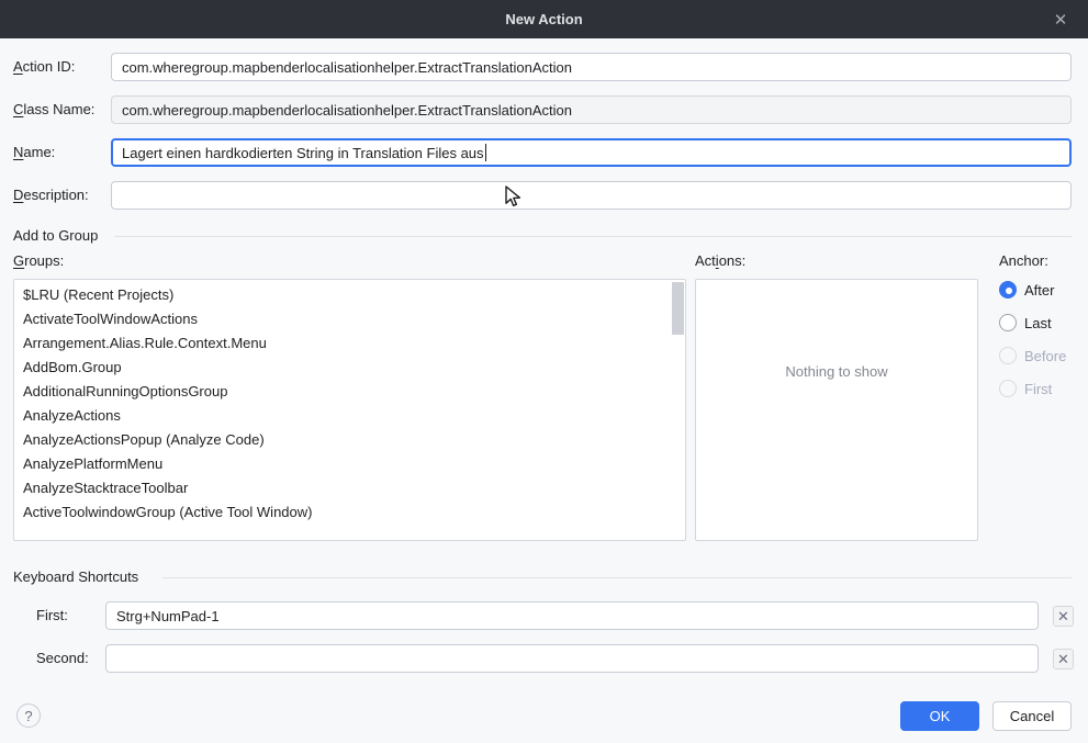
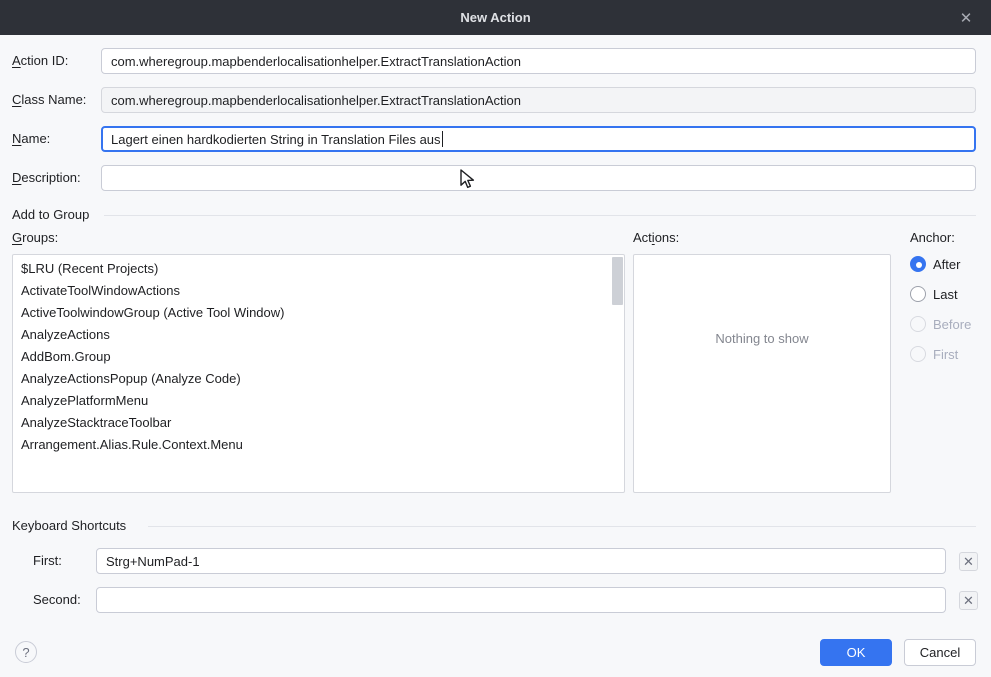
  New Action
  ✕
  Action ID:
  com.wheregroup.mapbenderlocalisationhelper.ExtractTranslationAction
  Class Name:
  com.wheregroup.mapbenderlocalisationhelper.ExtractTranslationAction
  Name:
  Lagert einen hardkodierten String in Translation Files aus
  Description:
  Add to Group
  Groups:
  $LRU (Recent Projects)
  ActivateToolWindowActions
- Arrangement.Alias.Rule.Context.Menu
+ ActiveToolwindowGroup (Active Tool Window)
- AddBom.Group
+ AnalyzeActions
- AdditionalRunningOptionsGroup
- AnalyzeActions
+ AddBom.Group
  AnalyzeActionsPopup (Analyze Code)
  AnalyzePlatformMenu
  AnalyzeStacktraceToolbar
- ActiveToolwindowGroup (Active Tool Window)
+ Arrangement.Alias.Rule.Context.Menu
  Actions:
  Nothing to show
  Anchor:
  After
  Last
  Before
  First
  Keyboard Shortcuts
  First:
  Strg+NumPad-1
  ✕
  Second:
  ✕
  ?
  OK
  Cancel
